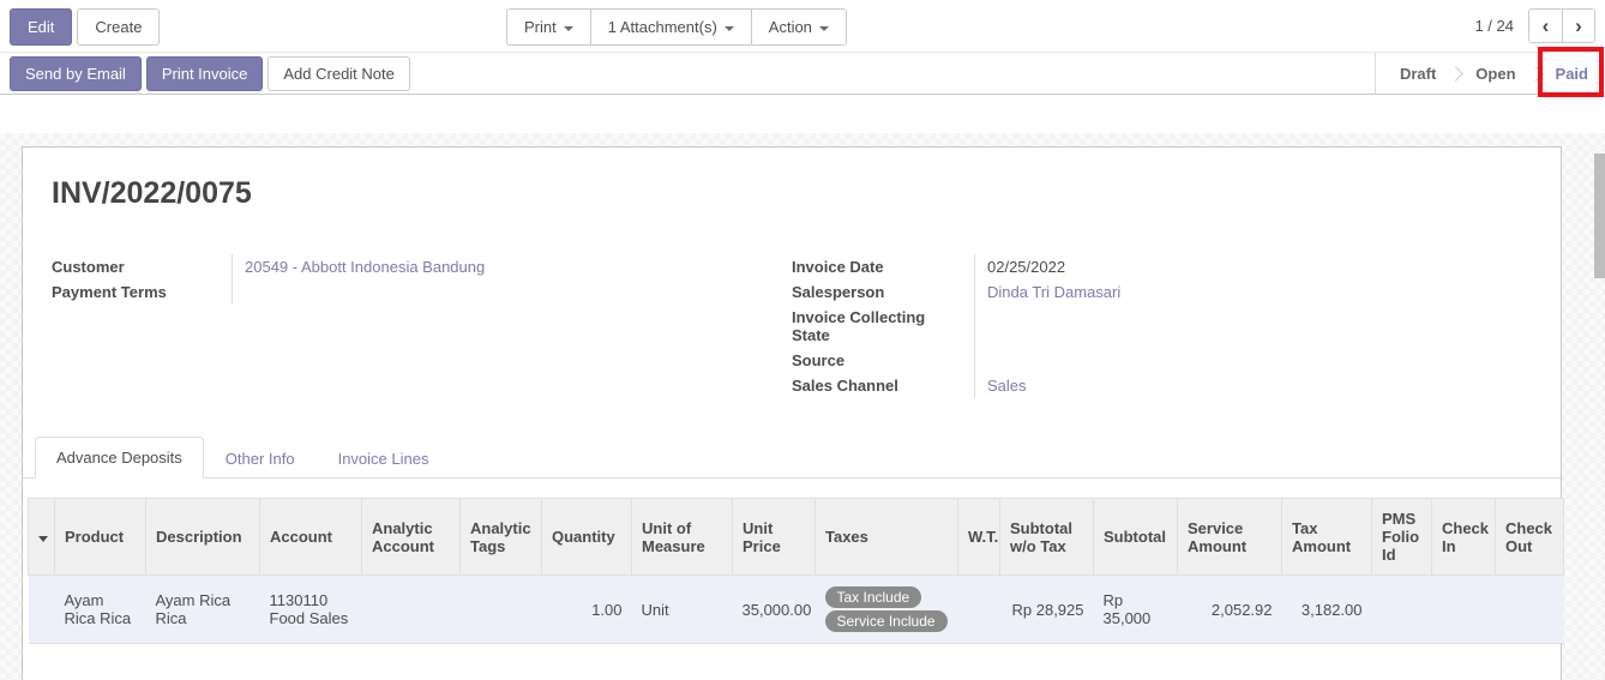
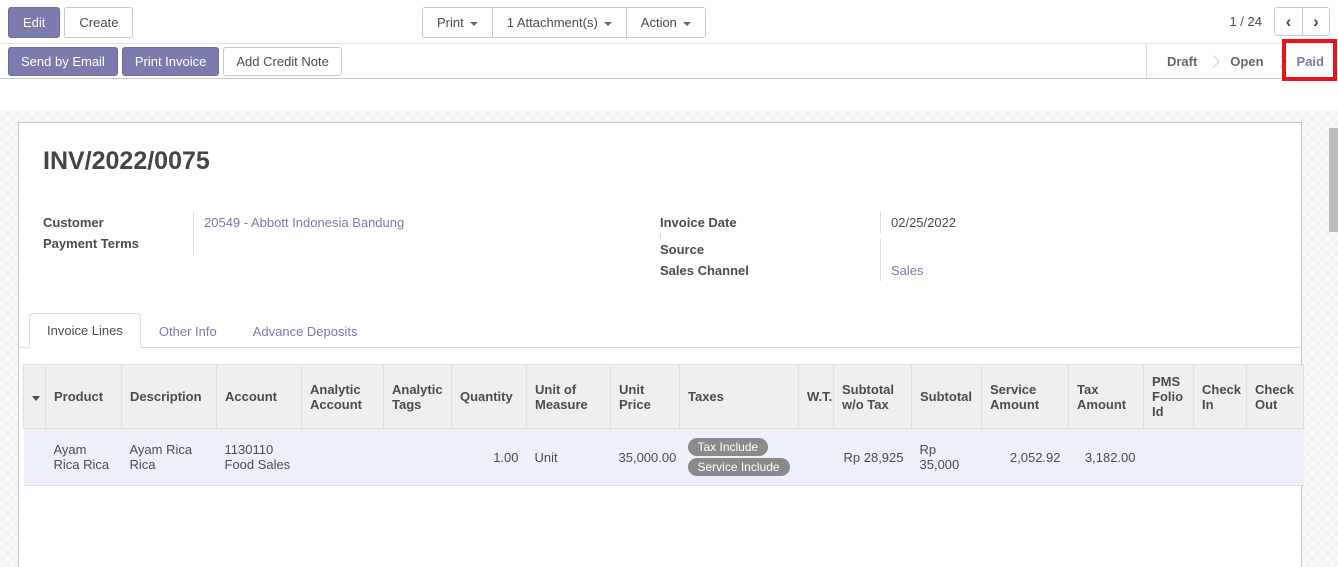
  Edit
  Create
  Print
  1 Attachment(s)
  Action
  1 / 24
  ‹
  ›
  Send by Email
  Print Invoice
  Add Credit Note
  Draft
  Open
  Paid
  INV/2022/0075
  Customer	20549 - Abbott Indonesia Bandung
  Payment Terms
  Invoice Date	02/25/2022
- Salesperson	Dinda Tri Damasari
- Invoice Collecting State
  Source
  Sales Channel	Sales
- Advance Deposits
+ Invoice Lines
  Other Info
- Invoice Lines
+ Advance Deposits
  	Product	Description	Account	Analytic Account	Analytic Tags	Quantity	Unit of Measure	Unit Price	Taxes	W.T.	Subtotal w/o Tax	Subtotal	Service Amount	Tax Amount	PMS Folio Id	Check In	Check Out
  	Ayam Rica Rica	Ayam Rica Rica	1130110 Food Sales			1.00	Unit	35,000.00	Tax Include Service Include		Rp 28,925	Rp 35,000	2,052.92	3,182.00
